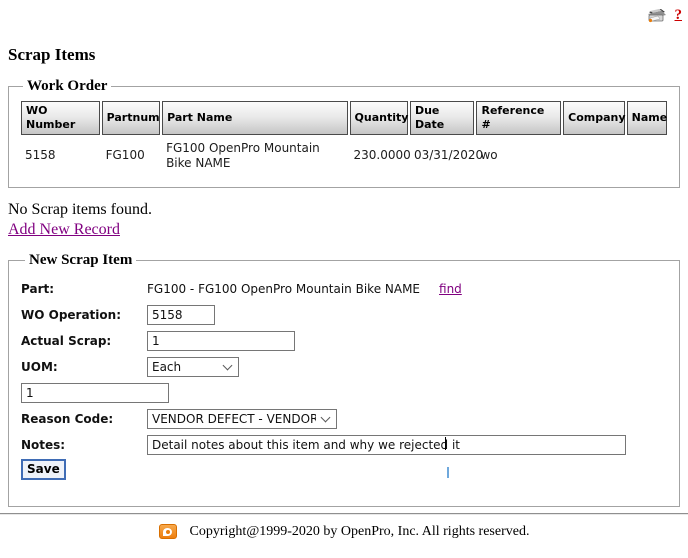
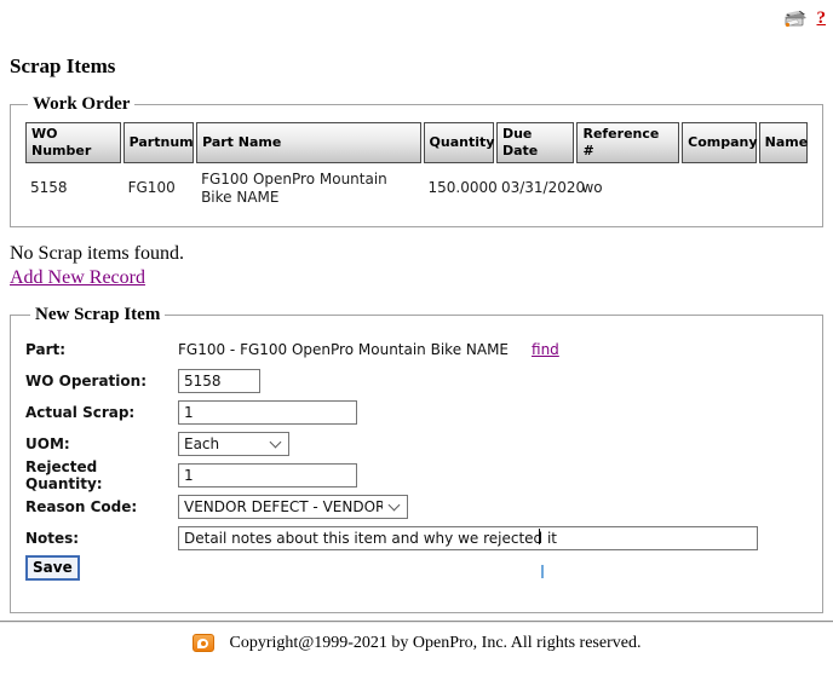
  ?
  Scrap Items
  Work Order
  WO Number	Partnum	Part Name	Quantity	Due Date	Reference #	Company	Name
- 5158	FG100	FG100 OpenPro Mountain Bike NAME	230.0000	03/31/2020	wo
+ 5158	FG100	FG100 OpenPro Mountain Bike NAME	150.0000	03/31/2020	wo
  No Scrap items found.
  Add New Record
  New Scrap Item
  Part:
  FG100 - FG100 OpenPro Mountain Bike NAME
  find
  WO Operation:
  5158
  Actual Scrap:
  1
  UOM:
  Each
+ Rejected Quantity:
  1
  Reason Code:
  VENDOR DEFECT - VENDOR
  Notes:
  Detail notes about this item and why we rejecte it
  Save
- Copyright@1999-2020 by OpenPro, Inc. All rights reserved.
+ Copyright@1999-2021 by OpenPro, Inc. All rights reserved.
